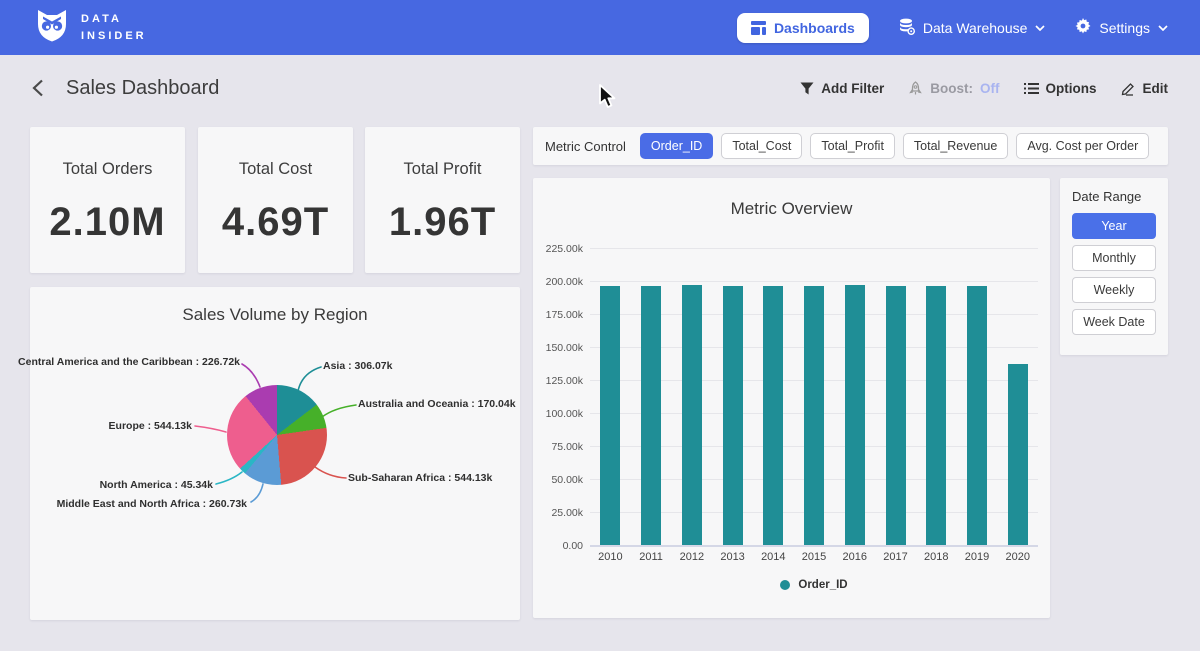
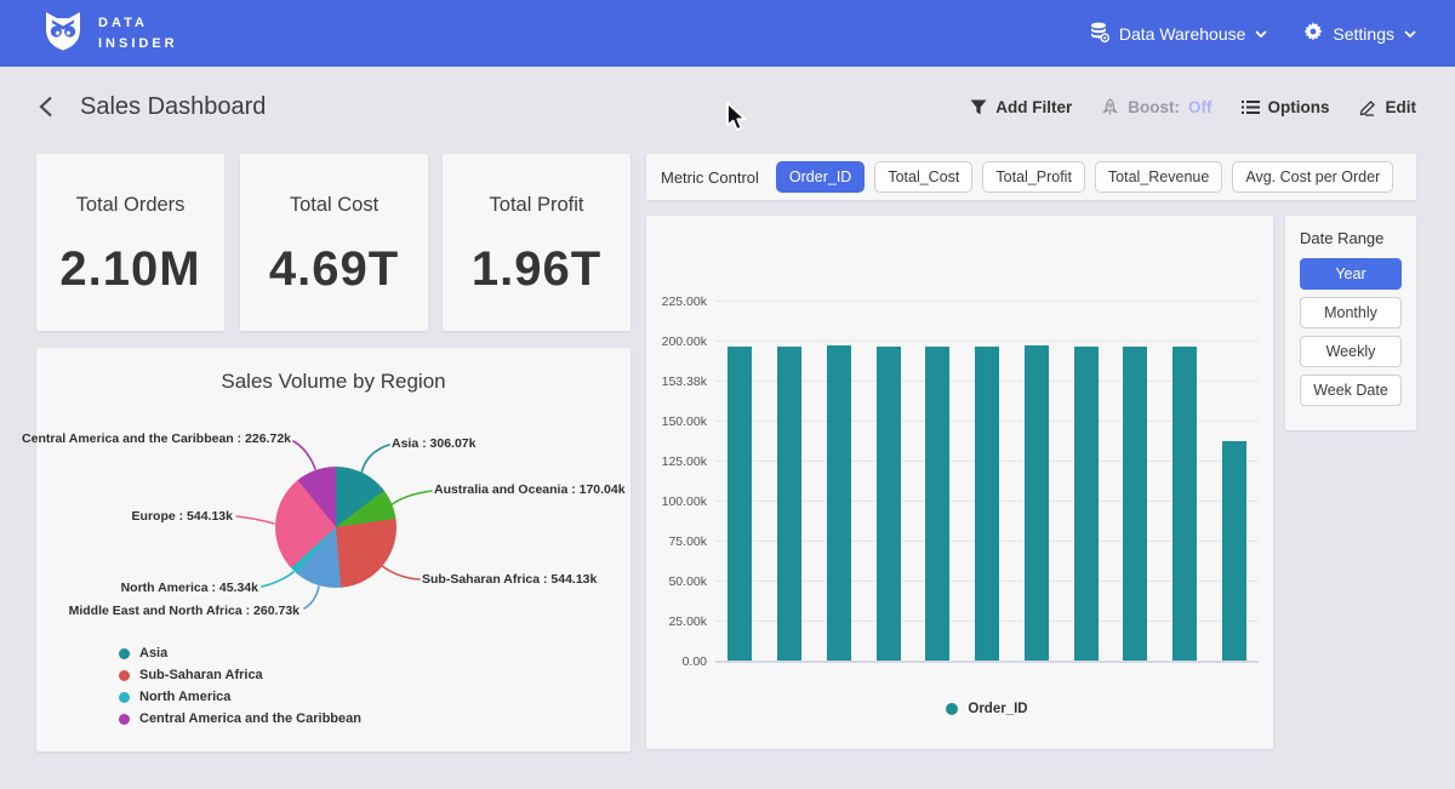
  DATA
  INSIDER
- Dashboards
  Data Warehouse
  Settings
  Sales Dashboard
  Add Filter
  Boost:
  Off
  Options
  Edit
  Total Orders
  2.10M
  Total Cost
  4.69T
  Total Profit
  1.96T
  Metric Control
  Order_ID
  Total_Cost
  Total_Profit
  Total_Revenue
  Avg. Cost per Order
- Metric Overview
  0.00
  25.00k
  50.00k
  75.00k
  100.00k
  125.00k
  150.00k
- 175.00k
+ 153.38k
  200.00k
  225.00k
- 2010
- 2011
- 2012
- 2013
- 2014
- 2015
- 2016
- 2017
- 2018
- 2019
- 2020
  Order_ID
  Date Range
  Year
  Monthly
  Weekly
  Week Date
  Sales Volume by Region
  Central America and the Caribbean : 226.72k
  Asia : 306.07k
  Australia and Oceania : 170.04k
  Europe : 544.13k
  Sub-Saharan Africa : 544.13k
  North America : 45.34k
  Middle East and North Africa : 260.73k
+ Asia
+ Sub-Saharan Africa
+ North America
+ Central America and the Caribbean
